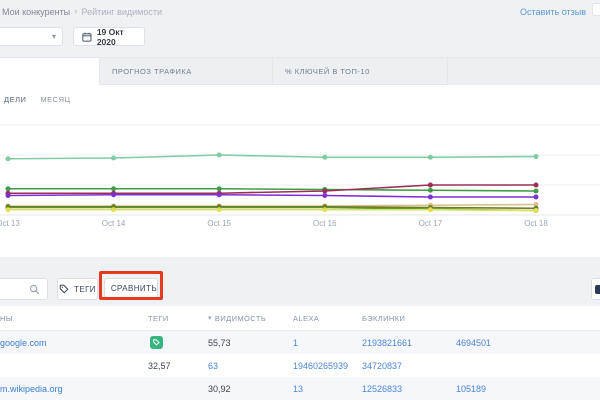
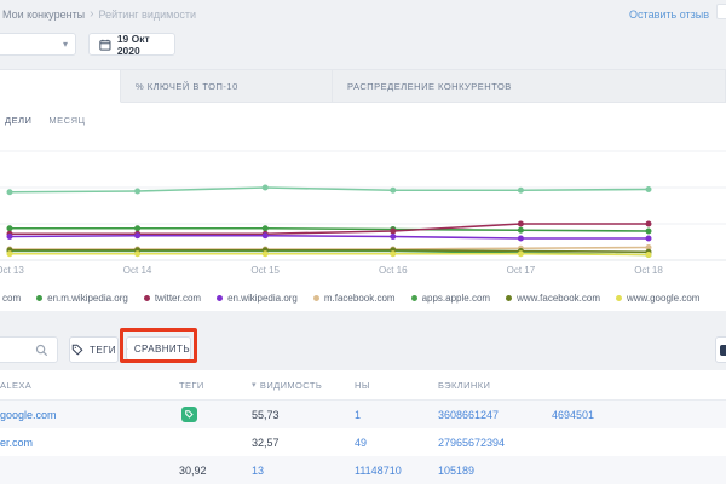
  Мои конкуренты
  ›
  Рейтинг видимости
  Оставить отзыв
  ▾
  19 Окт 2020
- ПРОГНОЗ ТРАФИКА
  % КЛЮЧЕЙ В ТОП-10
+ РАСПРЕДЕЛЕНИЕ КОНКУРЕНТОВ
  ДЕЛИ
  МЕСЯЦ
  ct 13
  Oct 14
  Oct 15
  Oct 16
  Oct 17
  Oct 18
+ com
+ en.m.wikipedia.org
+ twitter.com
+ en.wikipedia.org
+ m.facebook.com
+ apps.apple.com
+ www.facebook.com
+ www.google.com
  ТЕГИ
  СРАВНИТЬ
- НЫ
+ ALEXA
  ТЕГИ
  ВИДИМОСТЬ
- ALEXA
+ НЫ
  БЭКЛИНКИ
  google.com
  55,73
  1
- 2193821661
+ 3608661247
  4694501
+ er.com
  32,57
- 63
+ 49
- 19460265939
+ 27965672394
- 34720837
- m.wikipedia.org
  30,92
  13
- 12526833
+ 11148710
  105189
